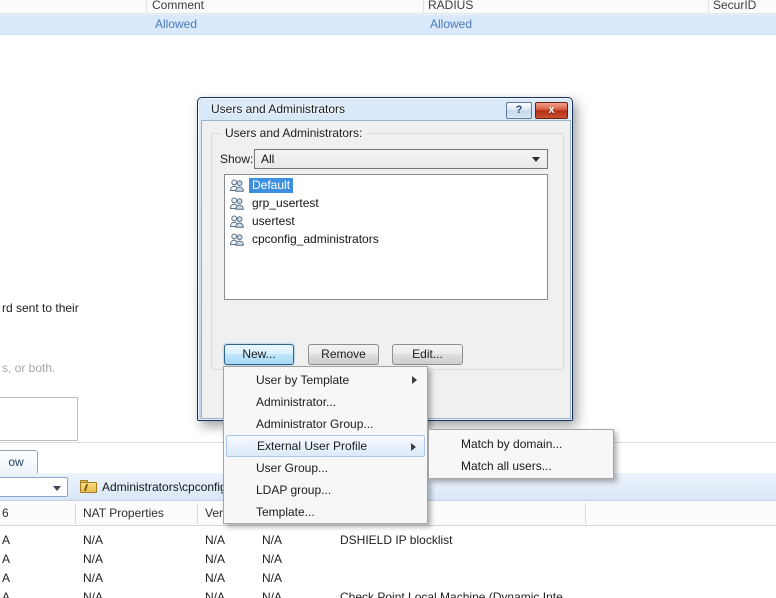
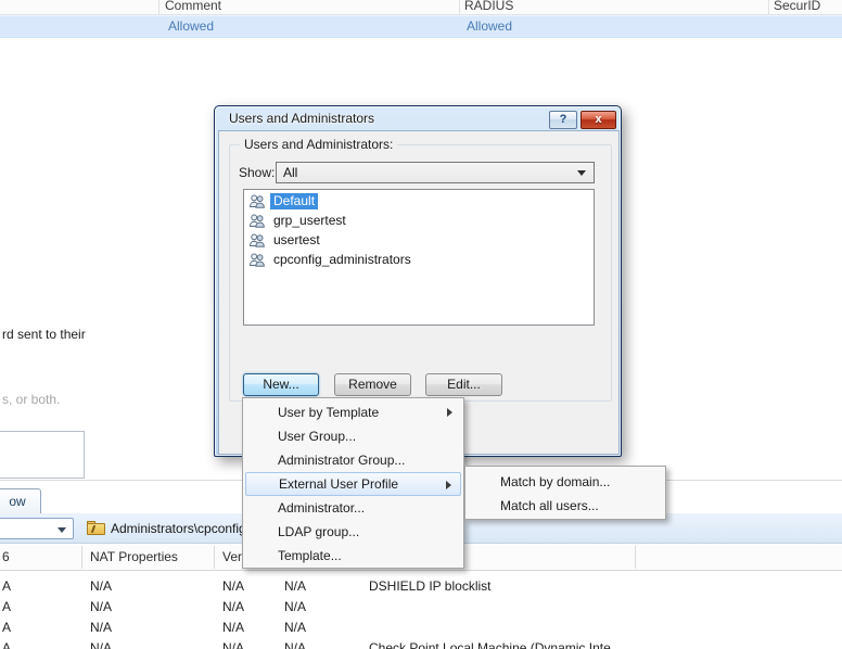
  Comment
  RADIUS
  SecurID
  Allowed
  Allowed
  rd sent to their
  s, or both.
  ow
  Administrators\cpconfi
  6
  NAT Properties
  Ver
  A
  N/A
  N/A
  N/A
  DSHIELD IP blocklist
  A
  N/A
  N/A
  N/A
  A
  N/A
  N/A
  N/A
  A
  N/A
  N/A
  N/A
  Check Point Local Machine (Dynamic Inte...
  Users and Administrators
  ?
  x
  Users and Administrators:
  Show:
  All
  Default
  grp_usertest
  usertest
  cpconfig_administrators
  New...
  Remove
  Edit...
  User by Template
- Administrator...
+ User Group...
  Administrator Group...
  External User Profile
- User Group...
+ Administrator...
  LDAP group...
  Template...
  Match by domain...
  Match all users...
